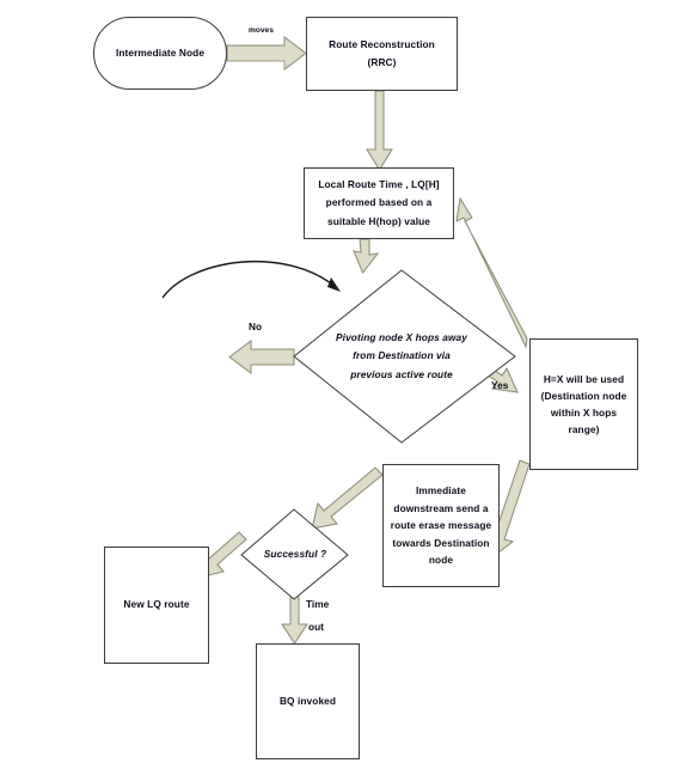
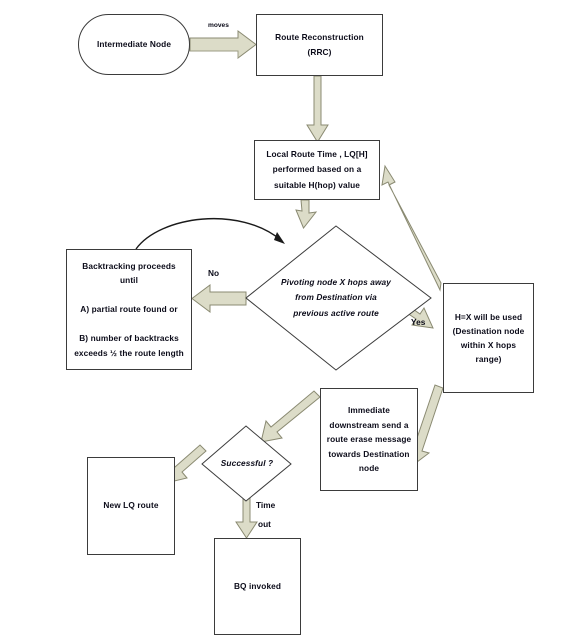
  Intermediate Node
  Route Reconstruction
  (RRC)
  Local Route Time , LQ[H]
  performed based on a
  suitable H(hop) value
  Pivoting node X hops away
  from Destination via
  previous active route
+ Backtracking proceeds
+ until
+ A) partial route found or
+ B) number of backtracks
+ exceeds ½ the route length
  H=X will be used
  (Destination node
  within X hops range)
  Immediate
  downstream send a
  route erase message
  towards Destination
  node
  Successful ?
  New LQ route
  BQ invoked
  No
  Yes
  Time
  out
